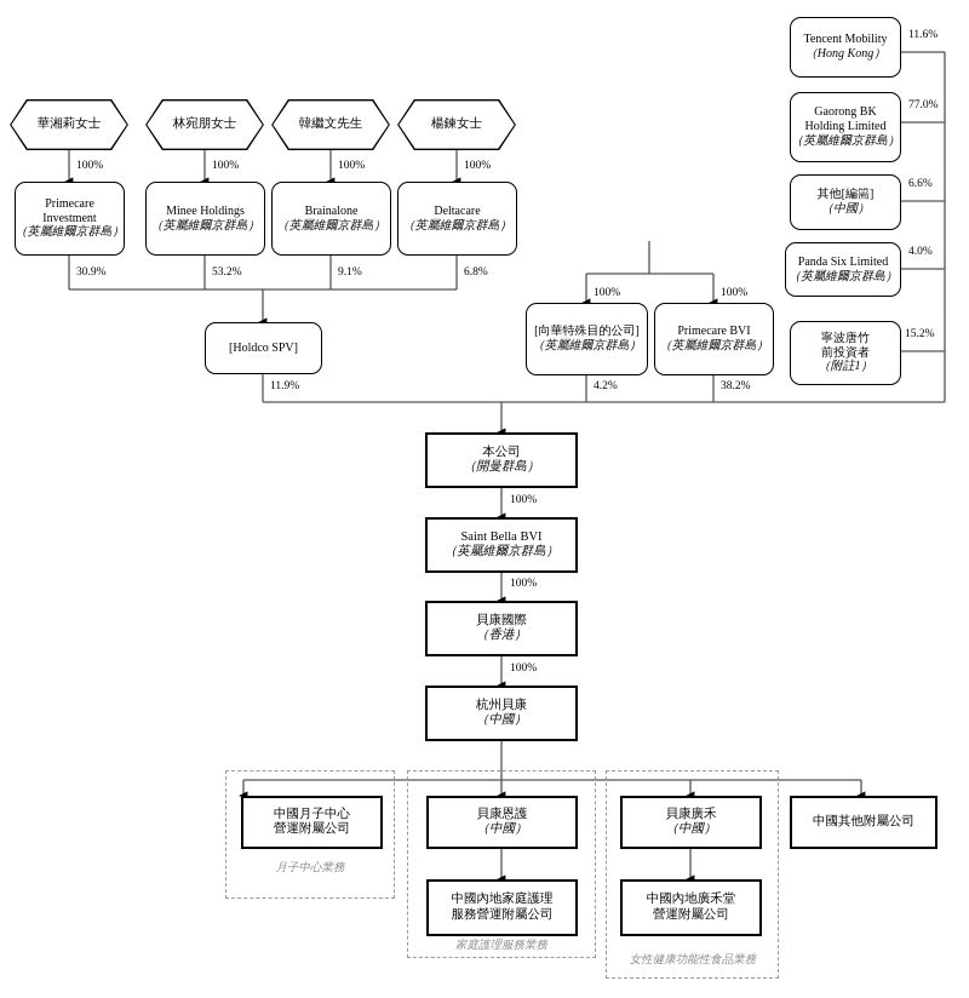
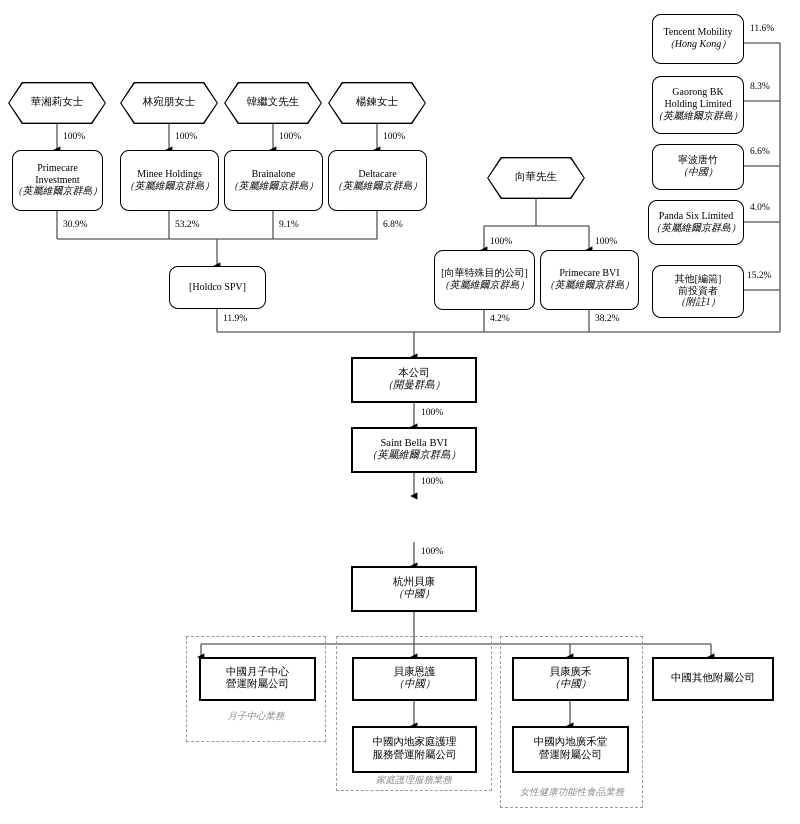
  月子中心業務
  家庭護理服務業務
  女性健康功能性食品業務
  華湘莉女士
  林宛朋女士
  韓繼文先生
  楊鍊女士
+ 向華先生
  Primecare
  Investment
  （英屬維爾京群島）
  Minee Holdings
  （英屬維爾京群島）
  Brainalone
  （英屬維爾京群島）
  Deltacare
  （英屬維爾京群島）
  [Holdco SPV]
  [向華特殊目的公司]
  （英屬維爾京群島）
  Primecare BVI
  （英屬維爾京群島）
  Tencent Mobility
  （Hong Kong）
  Gaorong BK
  Holding Limited
  （英屬維爾京群島）
- 其他[編篅]
+ 寧波唐竹
  （中國）
  Panda Six Limited
  （英屬維爾京群島）
- 寧波唐竹
+ 其他[編篅]
  前投資者
  （附註1）
  本公司
  （開曼群島）
  Saint Bella BVI
  （英屬維爾京群島）
- 貝康國際
- （香港）
  杭州貝康
  （中國）
  中國月子中心
  營運附屬公司
  貝康恩護
  （中國）
  中國內地家庭護理
  服務營運附屬公司
  貝康廣禾
  （中國）
  中國內地廣禾堂
  營運附屬公司
  中國其他附屬公司
  100%
  100%
  100%
  100%
  30.9%
  53.2%
  9.1%
  6.8%
  11.9%
  100%
  100%
  4.2%
  38.2%
  11.6%
- 77.0%
+ 8.3%
  6.6%
  4.0%
  15.2%
  100%
  100%
  100%
